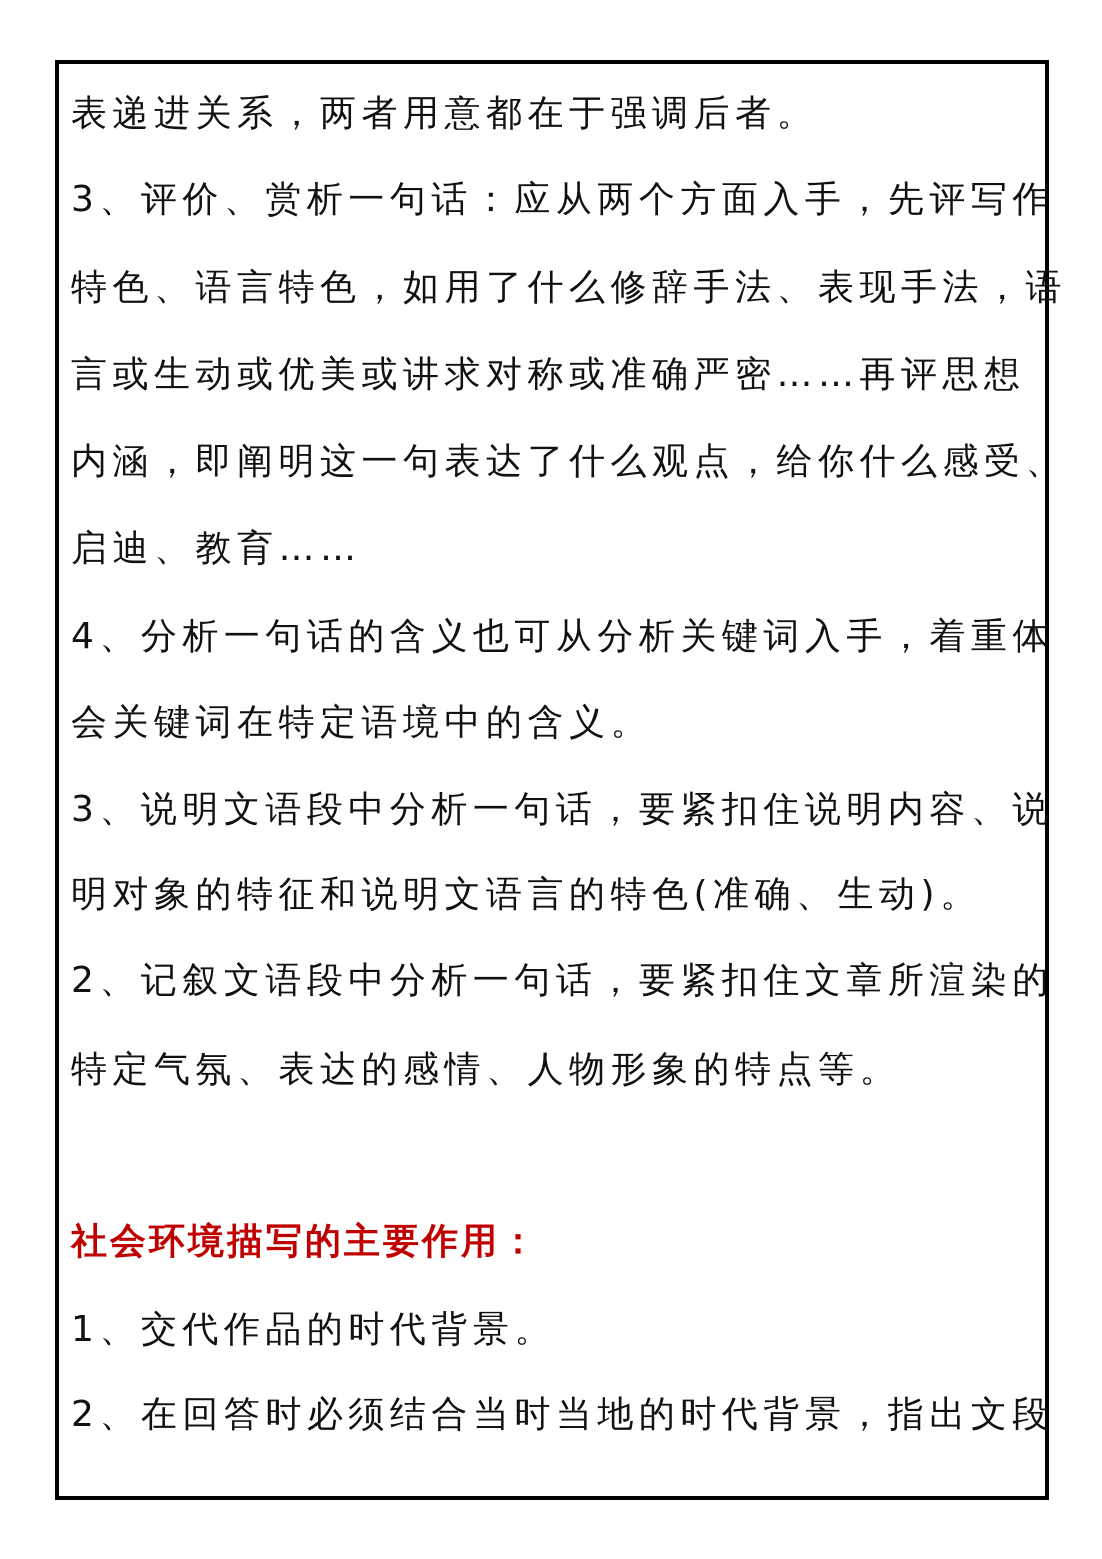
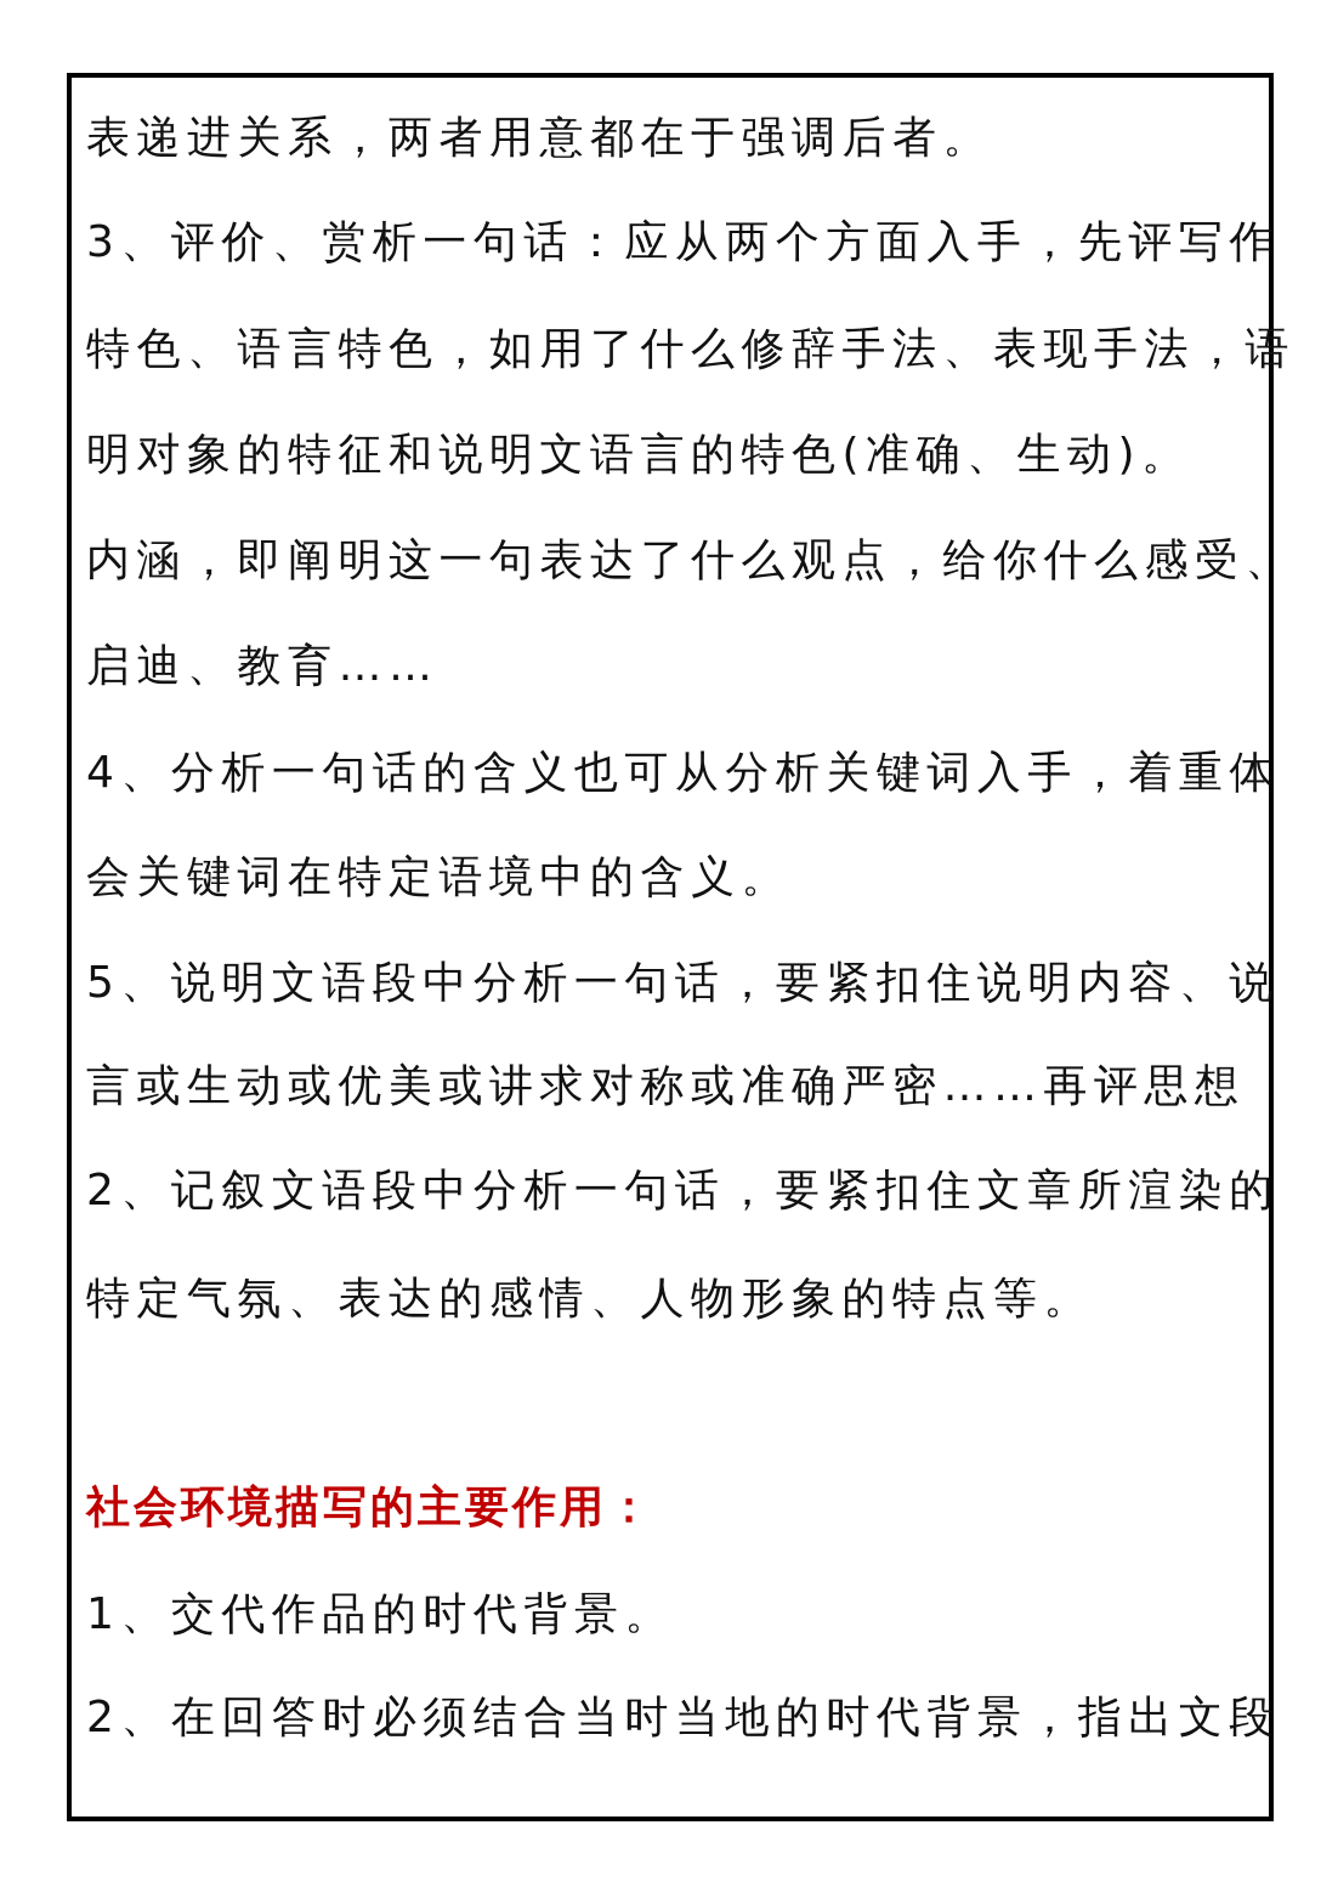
  表递进关系，两者用意都在于强调后者。
  3、评价、赏析一句话：应从两个方面入手，先评写作
  特色、语言特色，如用了什么修辞手法、表现手法，语
- 言或生动或优美或讲求对称或准确严密……再评思想
+ 明对象的特征和说明文语言的特色(准确、生动)。
  内涵，即阐明这一句表达了什么观点，给你什么感受、
  启迪、教育……
  4、分析一句话的含义也可从分析关键词入手，着重体
  会关键词在特定语境中的含义。
- 3、说明文语段中分析一句话，要紧扣住说明内容、说
+ 5、说明文语段中分析一句话，要紧扣住说明内容、说
- 明对象的特征和说明文语言的特色(准确、生动)。
+ 言或生动或优美或讲求对称或准确严密……再评思想
  2、记叙文语段中分析一句话，要紧扣住文章所渲染的
  特定气氛、表达的感情、人物形象的特点等。
  社会环境描写的主要作用：
  1、交代作品的时代背景。
  2、在回答时必须结合当时当地的时代背景，指出文段
